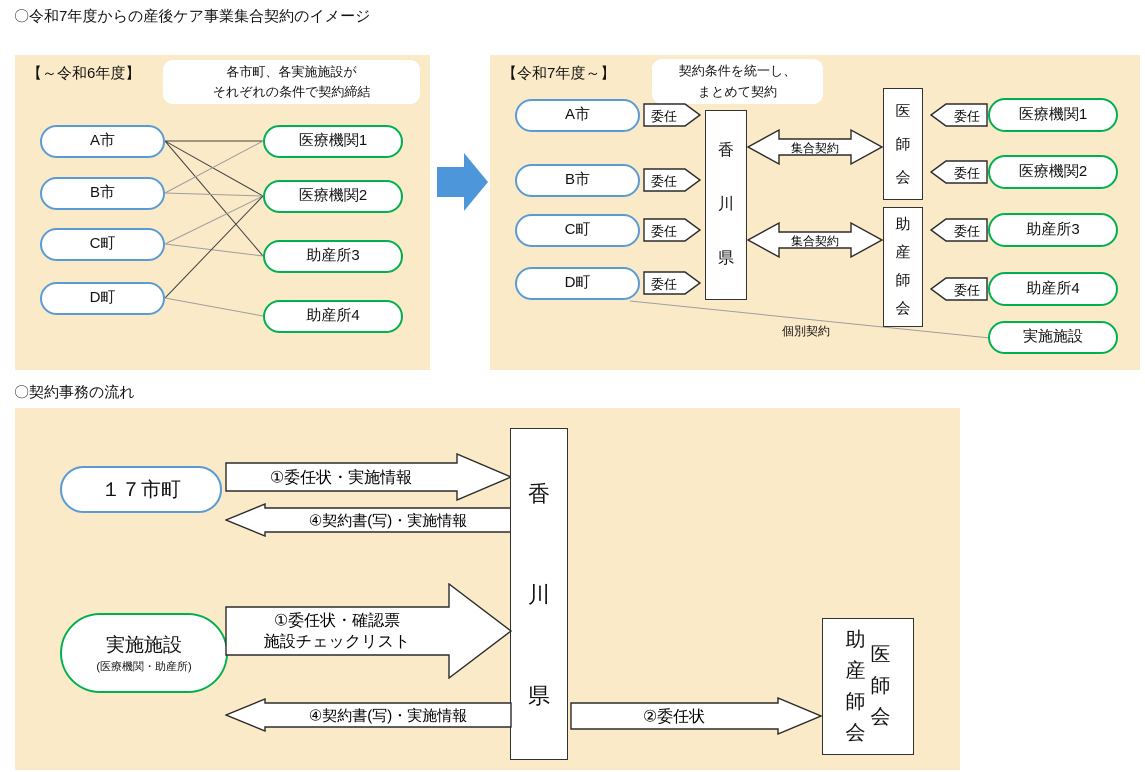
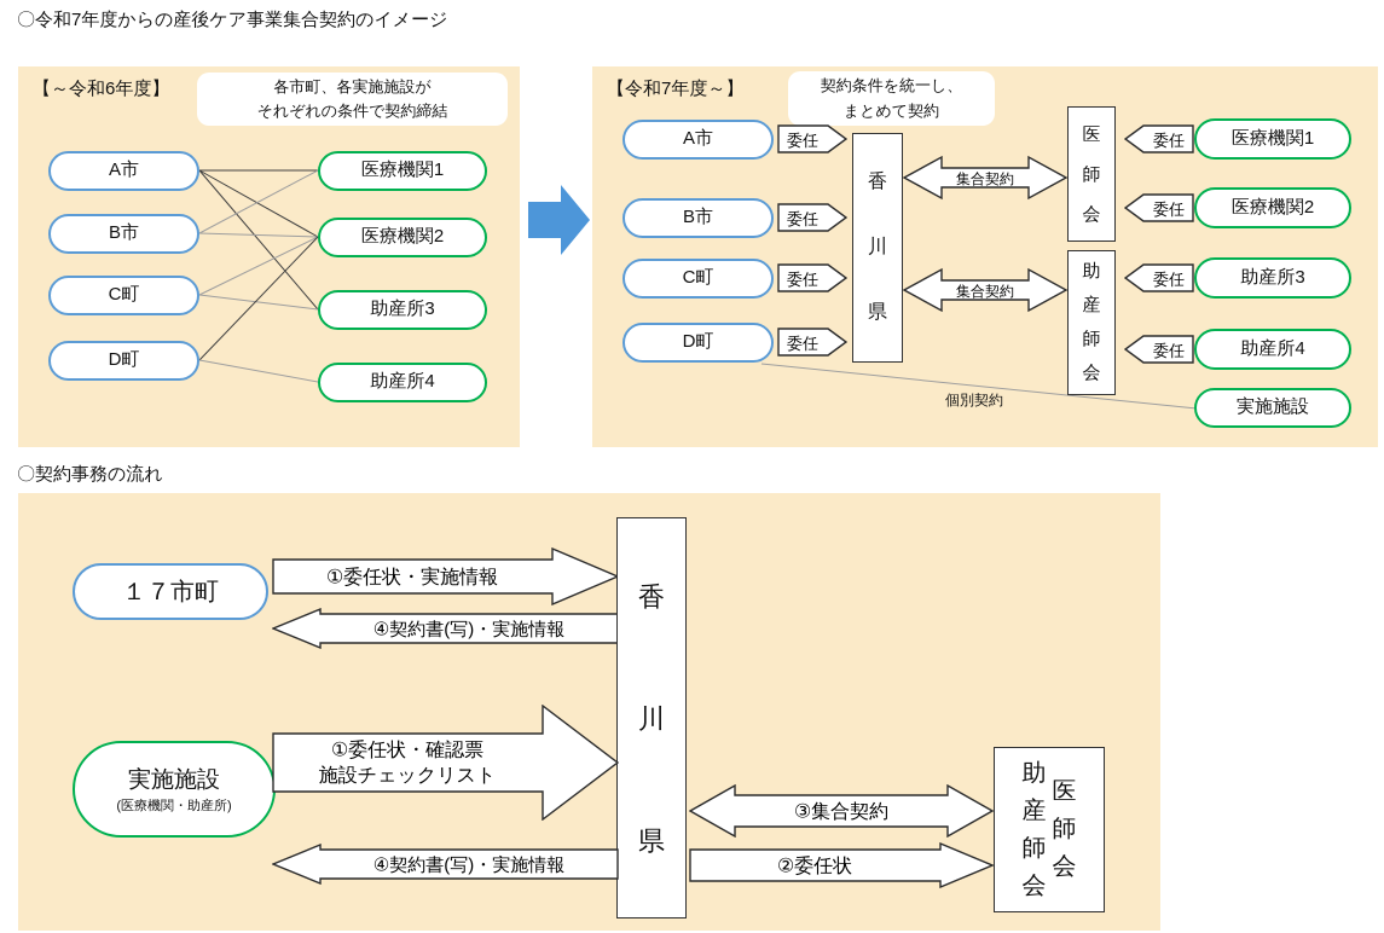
  〇令和7年度からの産後ケア事業集合契約のイメージ
  【～令和6年度】
  各市町、各実施施設が
  それぞれの条件で契約締結
  A市
  B市
  C町
  D町
  医療機関1
  医療機関2
  助産所3
  助産所4
  【令和7年度～】
  契約条件を統一し、
  まとめて契約
  A市
  B市
  C町
  D町
  委任
  委任
  委任
  委任
  香川県
  集合契約
  集合契約
  医師会
  助産師会
  委任
  委任
  委任
  委任
  医療機関1
  医療機関2
  助産所3
  助産所4
  実施施設
  個別契約
  〇契約事務の流れ
  １７市町
  ①委任状・実施情報
  ④契約書(写)・実施情報
  香川県
  実施施設
  (医療機関・助産所)
  ①委任状・確認票
  施設チェックリスト
  ④契約書(写)・実施情報
+ ③集合契約
  ②委任状
  助産師会
  医師会
